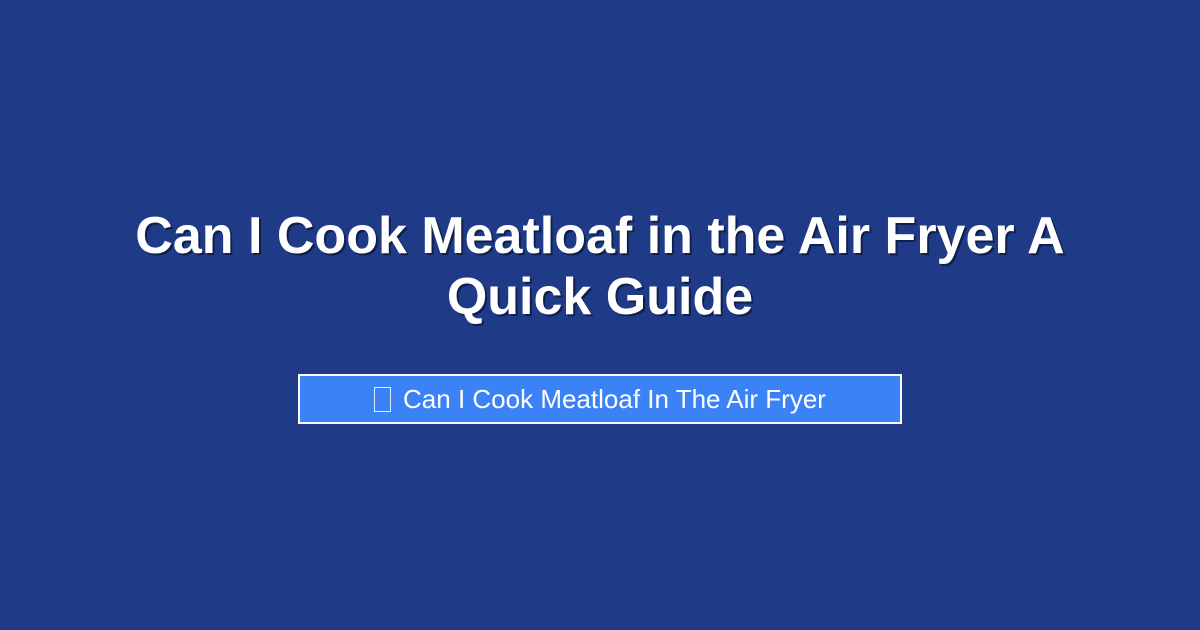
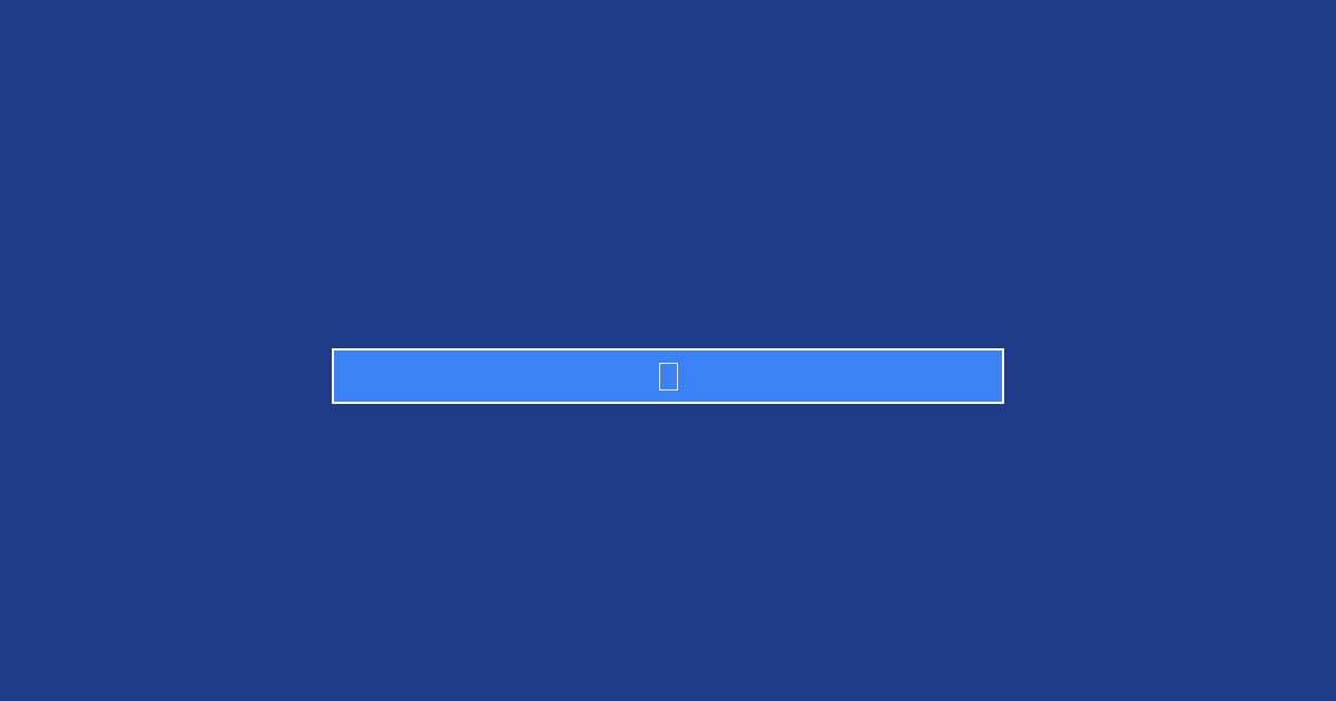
- Can I Cook Meatloaf in the Air Fryer A Quick Guide
- Can I Cook Meatloaf In The Air Fryer
